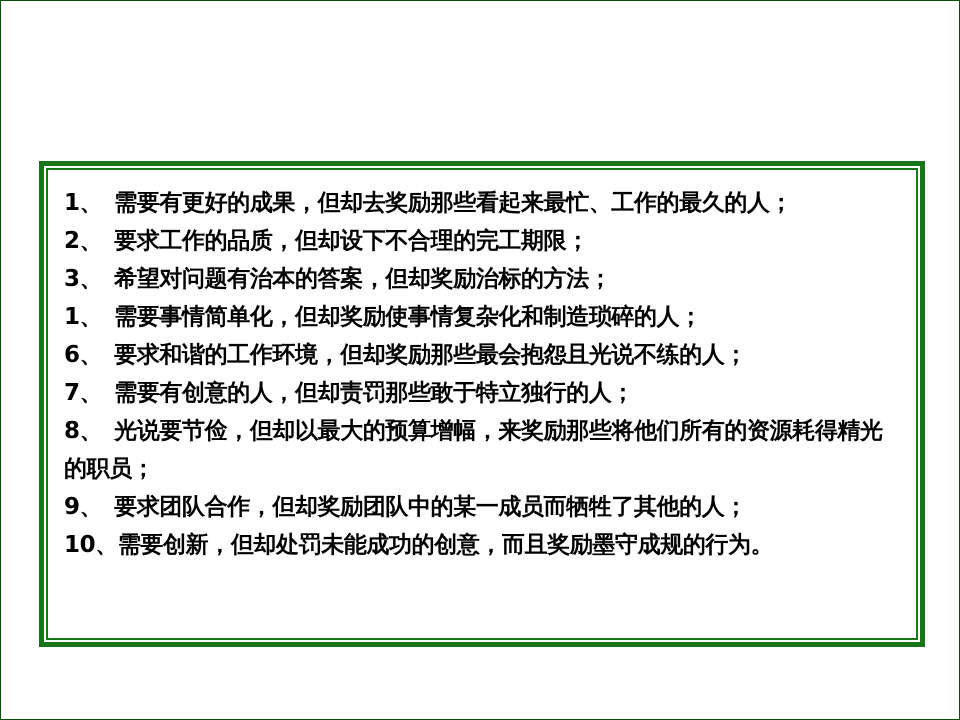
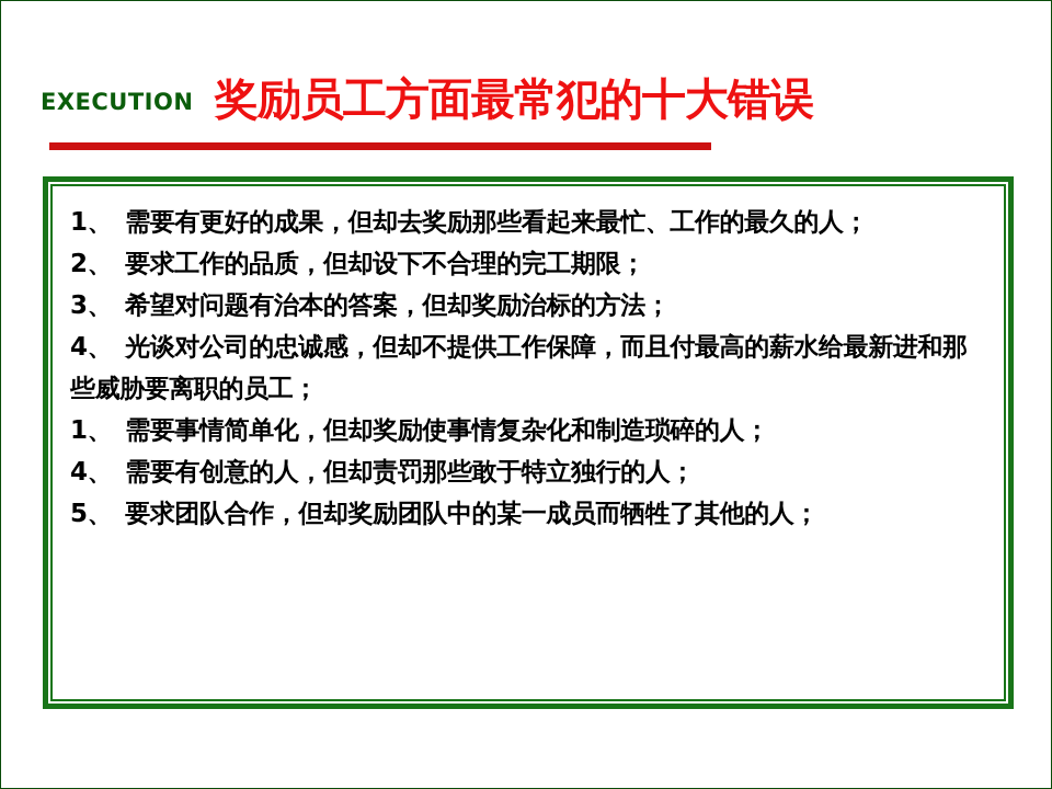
+ EXECUTION
+ 奖励员工方面最常犯的十大错误
  1、 需要有更好的成果，但却去奖励那些看起来最忙、工作的最久的人；
  2、 要求工作的品质，但却设下不合理的完工期限；
  3、 希望对问题有治本的答案，但却奖励治标的方法；
+ 4、 光谈对公司的忠诚感，但却不提供工作保障，而且付最高的薪水给最新进和那些威胁要离职的员工；
  1、 需要事情简单化，但却奖励使事情复杂化和制造琐碎的人；
- 6、 要求和谐的工作环境，但却奖励那些最会抱怨且光说不练的人；
- 7、 需要有创意的人，但却责罚那些敢于特立独行的人；
+ 4、 需要有创意的人，但却责罚那些敢于特立独行的人；
- 8、 光说要节俭，但却以最大的预算增幅，来奖励那些将他们所有的资源耗得精光的职员；
- 9、 要求团队合作，但却奖励团队中的某一成员而牺牲了其他的人；
+ 5、 要求团队合作，但却奖励团队中的某一成员而牺牲了其他的人；
- 10、需要创新，但却处罚未能成功的创意，而且奖励墨守成规的行为。
